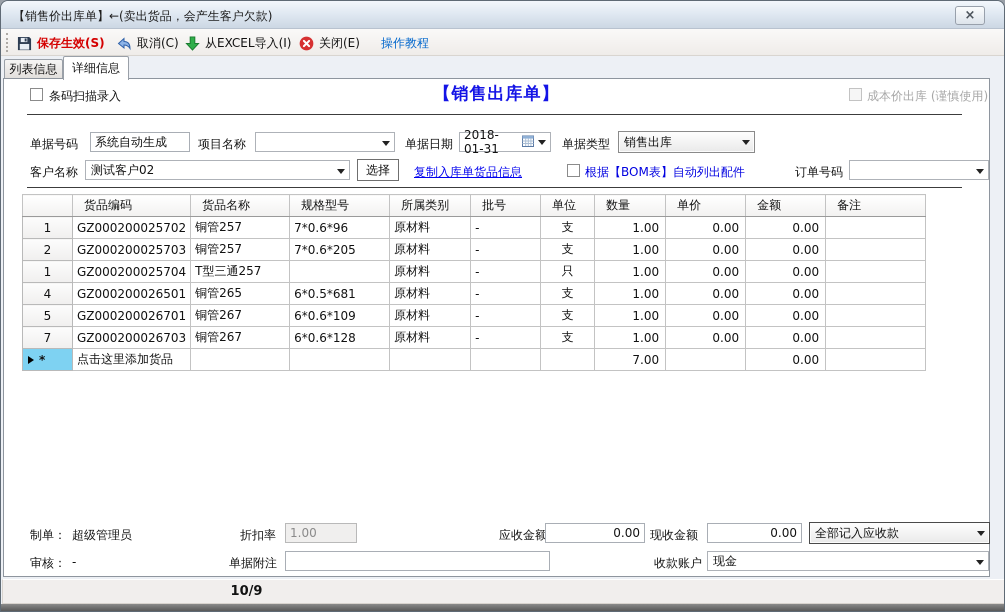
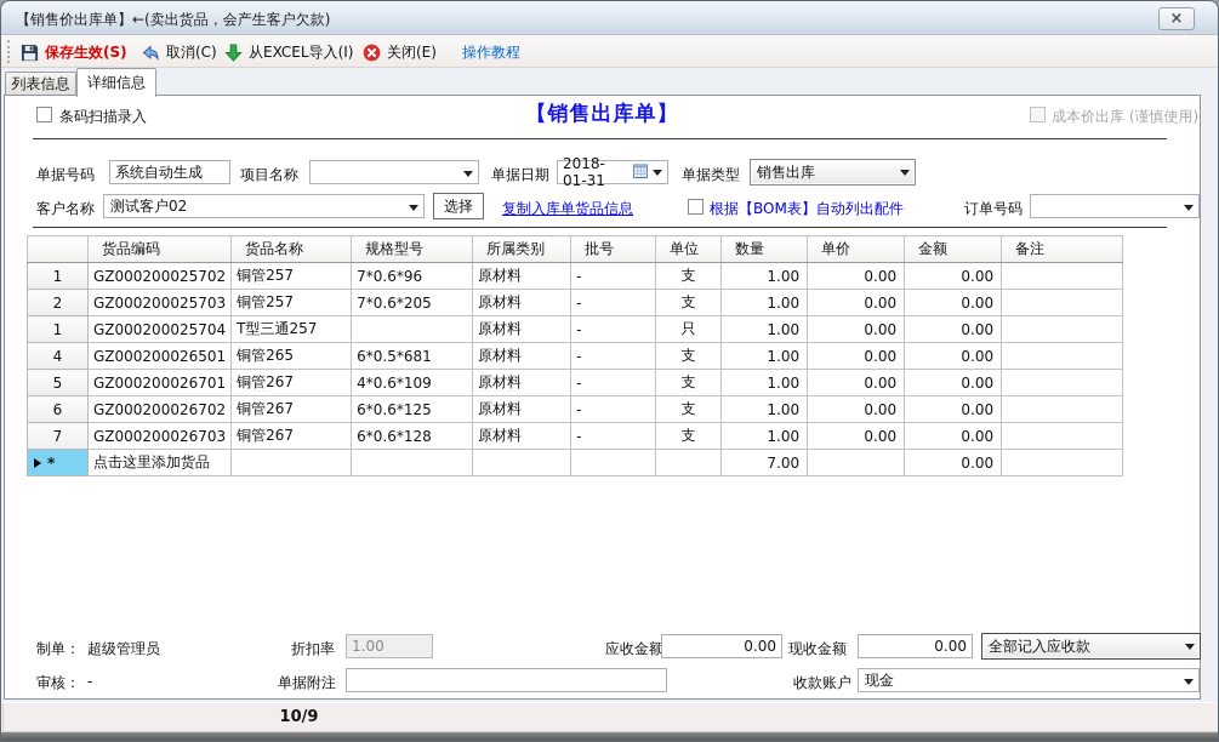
  【销售价出库单】←(卖出货品，会产生客户欠款)
  ×
  保存生效(S)
  取消(C)
  从EXCEL导入(I)
  关闭(E)
  操作教程
  列表信息
  详细信息
  条码扫描录入
  【销售出库单】
  成本价出库 (谨慎使用)
  单据号码
  系统自动生成
  项目名称
  单据日期
  2018-01-31
  单据类型
  销售出库
  客户名称
  测试客户02
  选择
  复制入库单货品信息
  根据【BOM表】自动列出配件
  订单号码
  	货品编码	货品名称	规格型号	所属类别	批号	单位	数量	单价	金额	备注
  1	GZ000200025702	铜管257	7*0.6*96	原材料	-	支	1.00	0.00	0.00
  2	GZ000200025703	铜管257	7*0.6*205	原材料	-	支	1.00	0.00	0.00
  1	GZ000200025704	T型三通257		原材料	-	只	1.00	0.00	0.00
  4	GZ000200026501	铜管265	6*0.5*681	原材料	-	支	1.00	0.00	0.00
- 5	GZ000200026701	铜管267	6*0.6*109	原材料	-	支	1.00	0.00	0.00
+ 5	GZ000200026701	铜管267	4*0.6*109	原材料	-	支	1.00	0.00	0.00
+ 6	GZ000200026702	铜管267	6*0.6*125	原材料	-	支	1.00	0.00	0.00
  7	GZ000200026703	铜管267	6*0.6*128	原材料	-	支	1.00	0.00	0.00
  *	点击这里添加货品						7.00		0.00
  制单：
  超级管理员
  折扣率
  1.00
  应收金额
  0.00
  现收金额
  0.00
  全部记入应收款
  审核：
  -
  单据附注
  收款账户
  现金
  10/9
